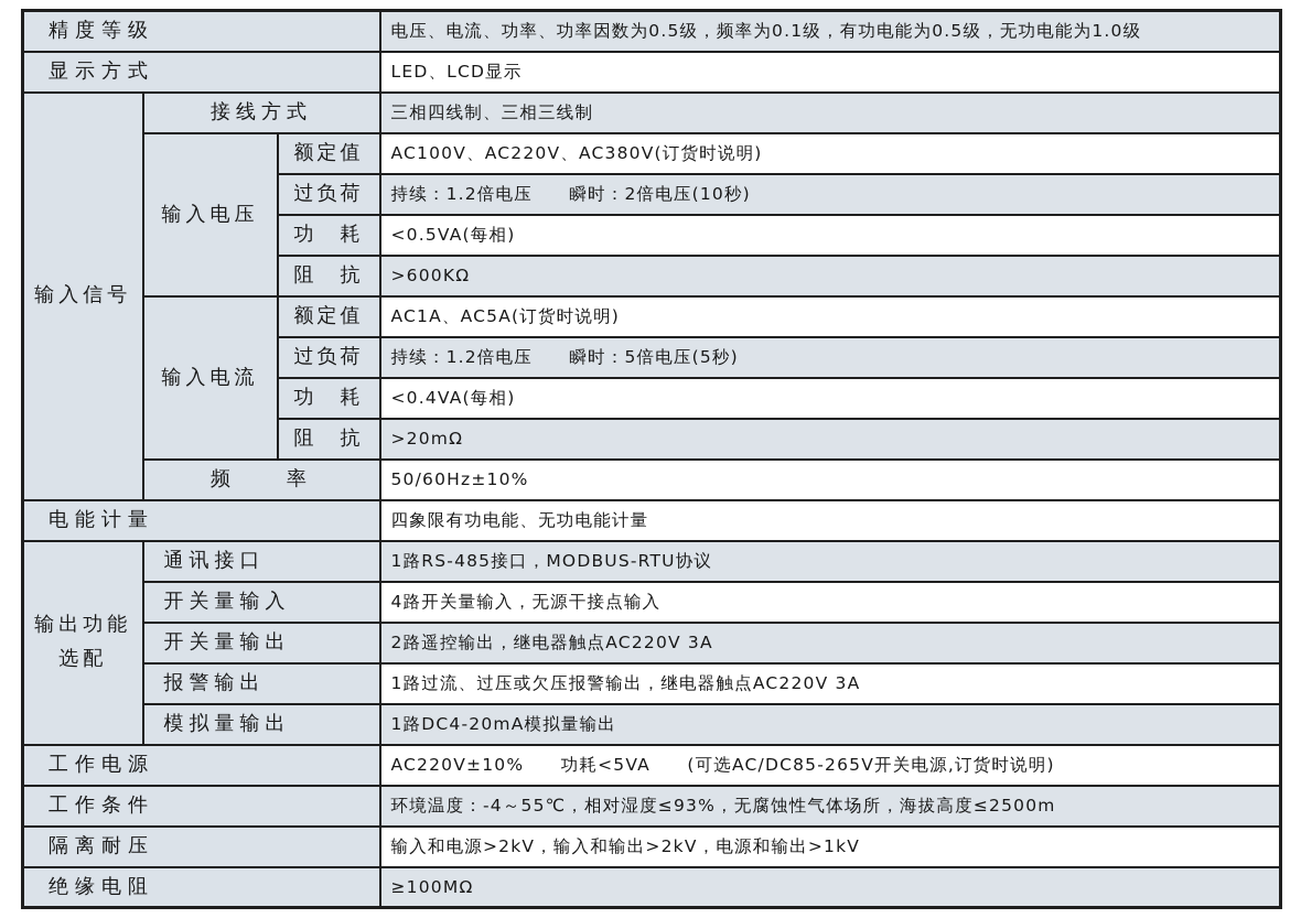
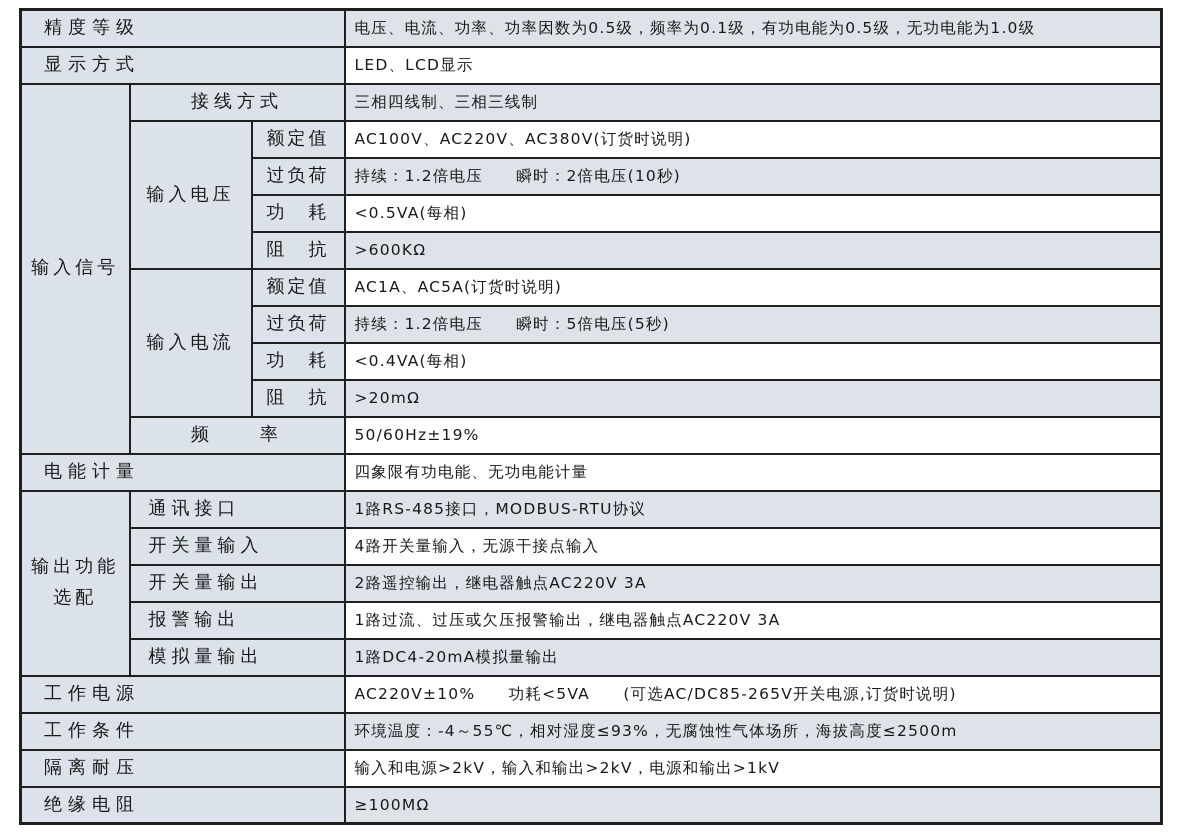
  精度等级	电压、电流、功率、功率因数为0.5级，频率为0.1级，有功电能为0.5级，无功电能为1.0级
  显示方式	LED、LCD显示
  输入信号	接线方式	三相四线制、三相三线制
  输入电压	额定值	AC100V、AC220V、AC380V(订货时说明)
  过负荷	持续：1.2倍电压 瞬时：2倍电压(10秒)
  功 耗	<0.5VA(每相)
  阻 抗	>600KΩ
  输入电流	额定值	AC1A、AC5A(订货时说明)
  过负荷	持续：1.2倍电压 瞬时：5倍电压(5秒)
  功 耗	<0.4VA(每相)
  阻 抗	>20mΩ
- 频 率	50/60Hz±10%
+ 频 率	50/60Hz±19%
  电能计量	四象限有功电能、无功电能计量
  输出功能 选配	通讯接口	1路RS-485接口，MODBUS-RTU协议
  开关量输入	4路开关量输入，无源干接点输入
  开关量输出	2路遥控输出，继电器触点AC220V 3A
  报警输出	1路过流、过压或欠压报警输出，继电器触点AC220V 3A
  模拟量输出	1路DC4-20mA模拟量输出
  工作电源	AC220V±10% 功耗<5VA (可选AC/DC85-265V开关电源,订货时说明)
  工作条件	环境温度：-4～55℃，相对湿度≤93%，无腐蚀性气体场所，海拔高度≤2500m
  隔离耐压	输入和电源>2kV，输入和输出>2kV，电源和输出>1kV
  绝缘电阻	≥100MΩ
